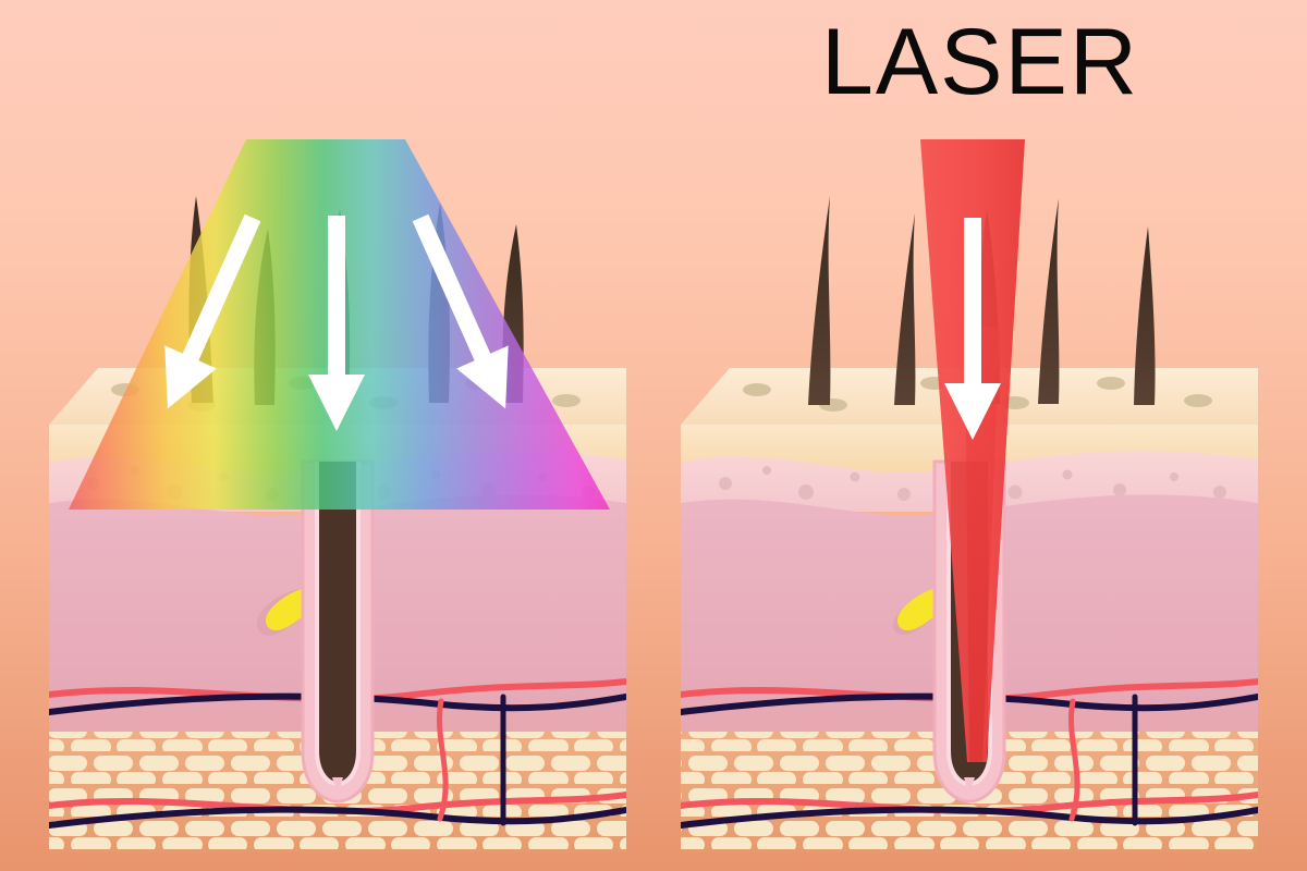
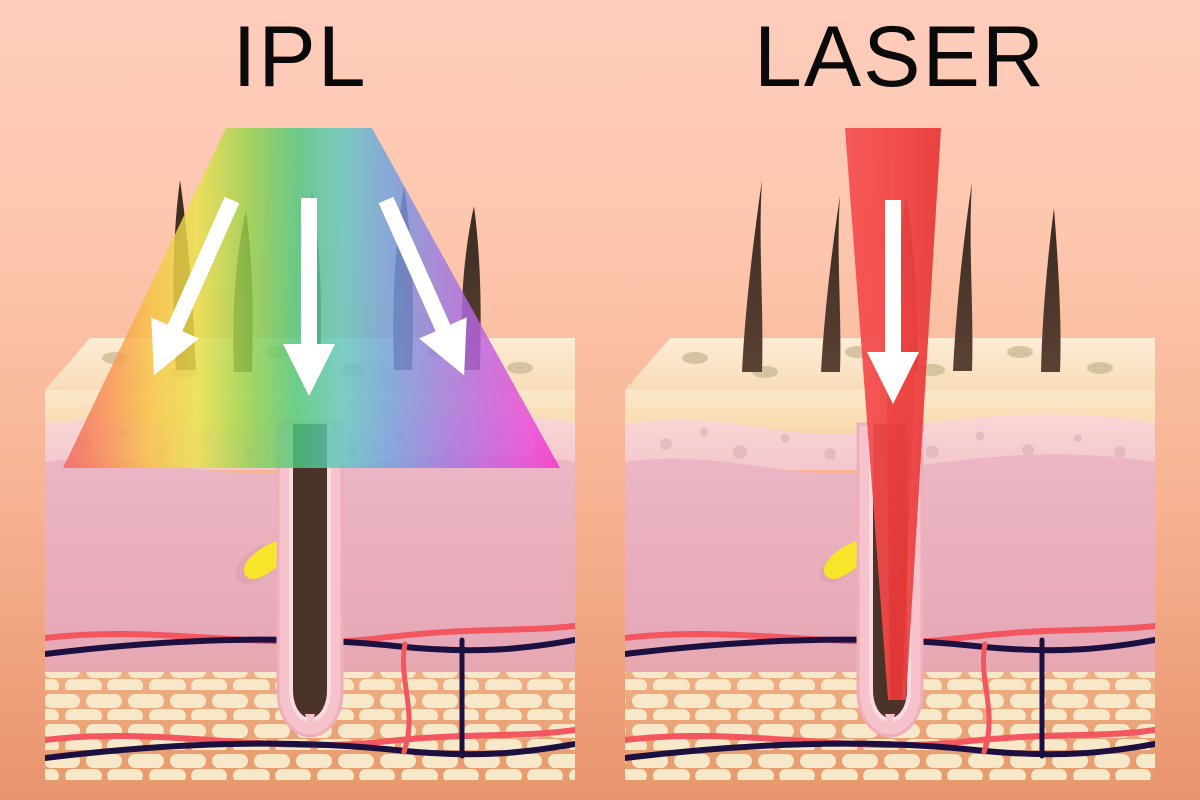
+ IPL
  LASER
